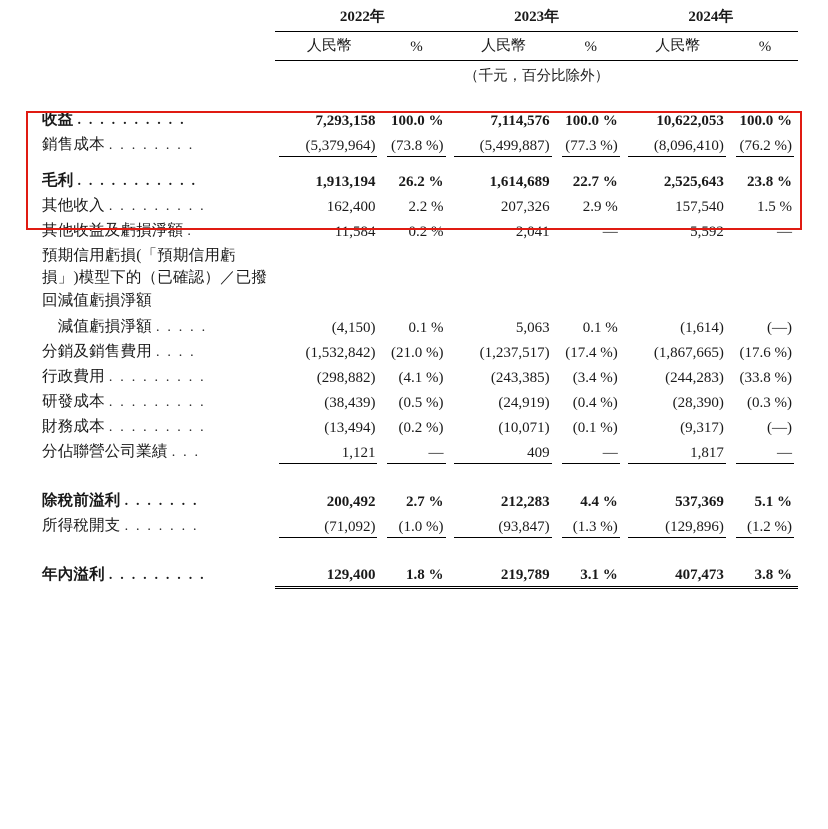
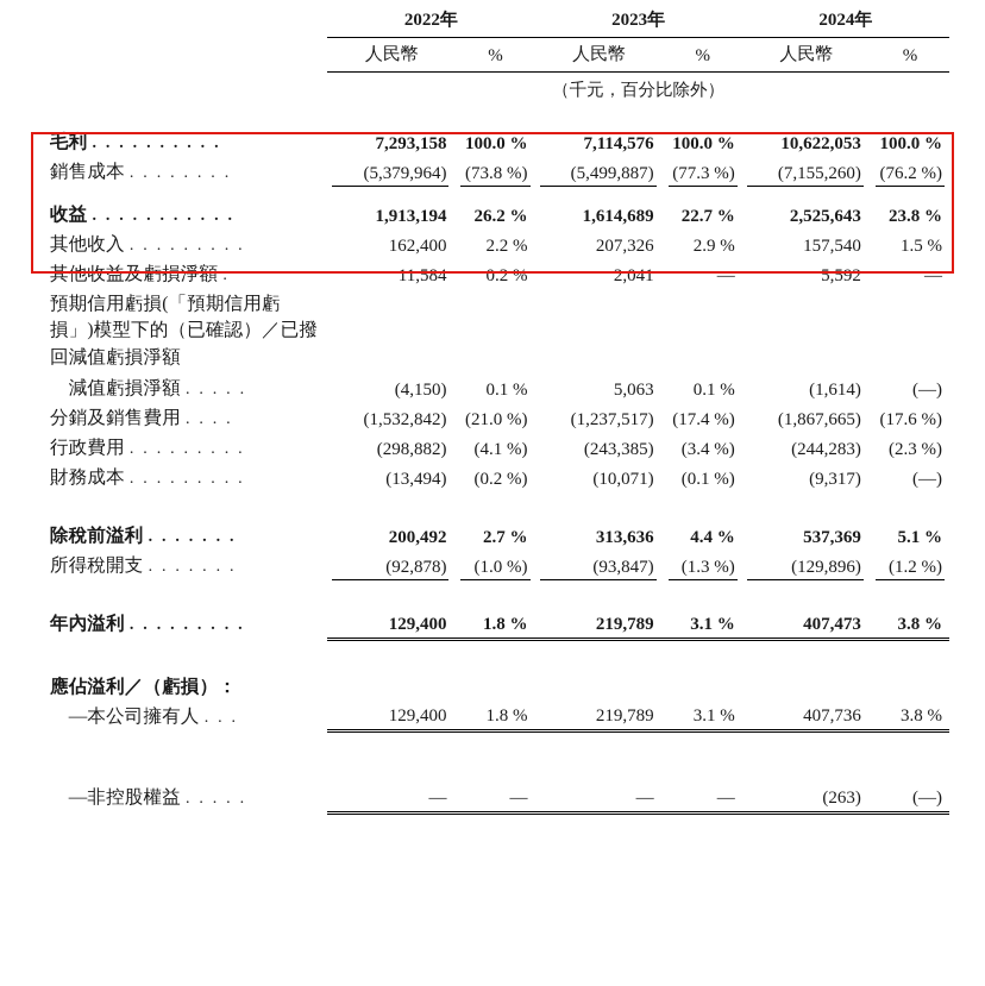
  	2022年	2023年	2024年
  	人民幣	%	人民幣	%	人民幣	%
  	（千元，百分比除外）
- 收益 . . . . . . . . . .	7,293,158	100.0 %	7,114,576	100.0 %	10,622,053	100.0 %
+ 毛利 . . . . . . . . . .	7,293,158	100.0 %	7,114,576	100.0 %	10,622,053	100.0 %
- 銷售成本 . . . . . . . .	(5,379,964)	(73.8 %)	(5,499,887)	(77.3 %)	(8,096,410)	(76.2 %)
+ 銷售成本 . . . . . . . .	(5,379,964)	(73.8 %)	(5,499,887)	(77.3 %)	(7,155,260)	(76.2 %)
- 毛利 . . . . . . . . . . .	1,913,194	26.2 %	1,614,689	22.7 %	2,525,643	23.8 %
+ 收益 . . . . . . . . . . .	1,913,194	26.2 %	1,614,689	22.7 %	2,525,643	23.8 %
  其他收入 . . . . . . . . .	162,400	2.2 %	207,326	2.9 %	157,540	1.5 %
  其他收益及虧損淨額 .	11,584	0.2 %	2,041	—	5,592	—
  預期信用虧損(「預期信用虧損」)模型下的（已確認）／已撥回減值虧損淨額
  減值虧損淨額 . . . . .	(4,150)	0.1 %	5,063	0.1 %	(1,614)	(—)
  分銷及銷售費用 . . . .	(1,532,842)	(21.0 %)	(1,237,517)	(17.4 %)	(1,867,665)	(17.6 %)
- 行政費用 . . . . . . . . .	(298,882)	(4.1 %)	(243,385)	(3.4 %)	(244,283)	(33.8 %)
+ 行政費用 . . . . . . . . .	(298,882)	(4.1 %)	(243,385)	(3.4 %)	(244,283)	(2.3 %)
- 研發成本 . . . . . . . . .	(38,439)	(0.5 %)	(24,919)	(0.4 %)	(28,390)	(0.3 %)
  財務成本 . . . . . . . . .	(13,494)	(0.2 %)	(10,071)	(0.1 %)	(9,317)	(—)
- 分佔聯營公司業績 . . .	1,121	—	409	—	1,817	—
- 除稅前溢利 . . . . . . .	200,492	2.7 %	212,283	4.4 %	537,369	5.1 %
+ 除稅前溢利 . . . . . . .	200,492	2.7 %	313,636	4.4 %	537,369	5.1 %
- 所得稅開支 . . . . . . .	(71,092)	(1.0 %)	(93,847)	(1.3 %)	(129,896)	(1.2 %)
+ 所得稅開支 . . . . . . .	(92,878)	(1.0 %)	(93,847)	(1.3 %)	(129,896)	(1.2 %)
  年內溢利 . . . . . . . . .	129,400	1.8 %	219,789	3.1 %	407,473	3.8 %
+ 應佔溢利／（虧損）：
+ —本公司擁有人 . . .	129,400	1.8 %	219,789	3.1 %	407,736	3.8 %
+ —非控股權益 . . . . .	—	—	—	—	(263)	(—)
